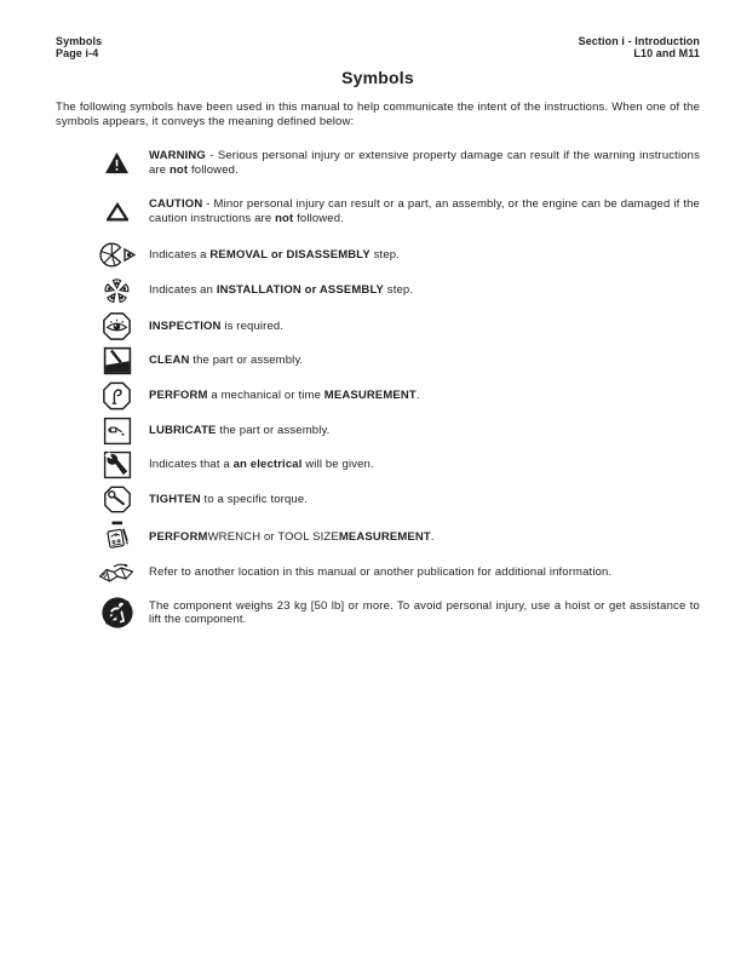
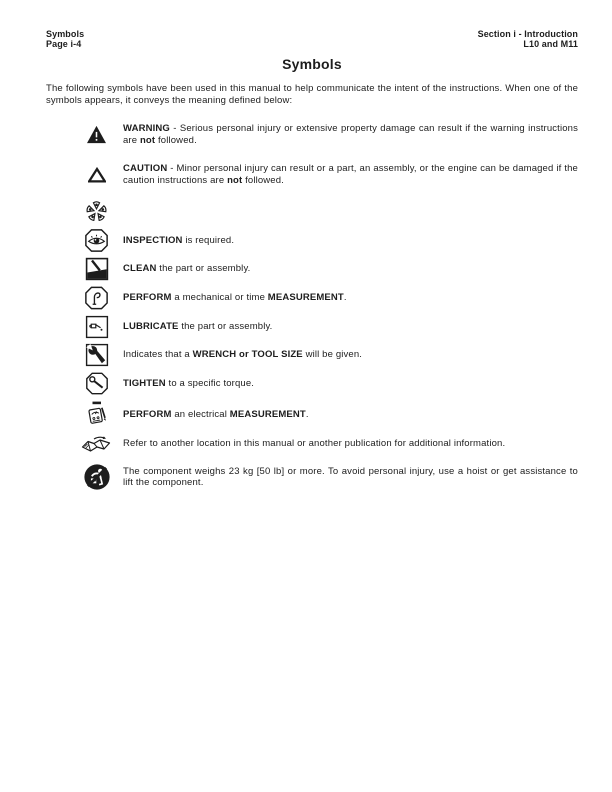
  Symbols
  Page i-4
  Section i - Introduction
  L10 and M11
  Symbols
  The following symbols have been used in this manual to help communicate the intent of the instructions. When one of the symbols appears, it conveys the meaning defined below:
  WARNING - Serious personal injury or extensive property damage can result if the warning instructions are not followed.
  CAUTION - Minor personal injury can result or a part, an assembly, or the engine can be damaged if the caution instructions are not followed.
- Indicates a REMOVAL or DISASSEMBLY step.
- Indicates an INSTALLATION or ASSEMBLY step.
  INSPECTION is required.
  CLEAN the part or assembly.
  PERFORM a mechanical or time MEASUREMENT.
  LUBRICATE the part or assembly.
- Indicates that a an electrical will be given.
+ Indicates that a WRENCH or TOOL SIZE will be given.
  TIGHTEN to a specific torque.
- PERFORMWRENCH or TOOL SIZEMEASUREMENT.
+ PERFORM an electrical MEASUREMENT.
  Refer to another location in this manual or another publication for additional information.
  The component weighs 23 kg [50 lb] or more. To avoid personal injury, use a hoist or get assistance to lift the component.
